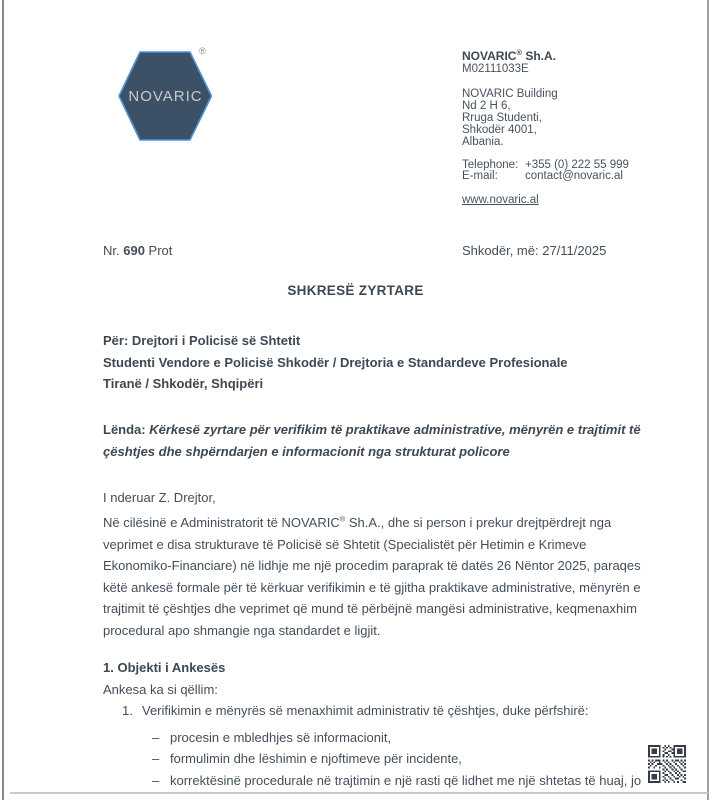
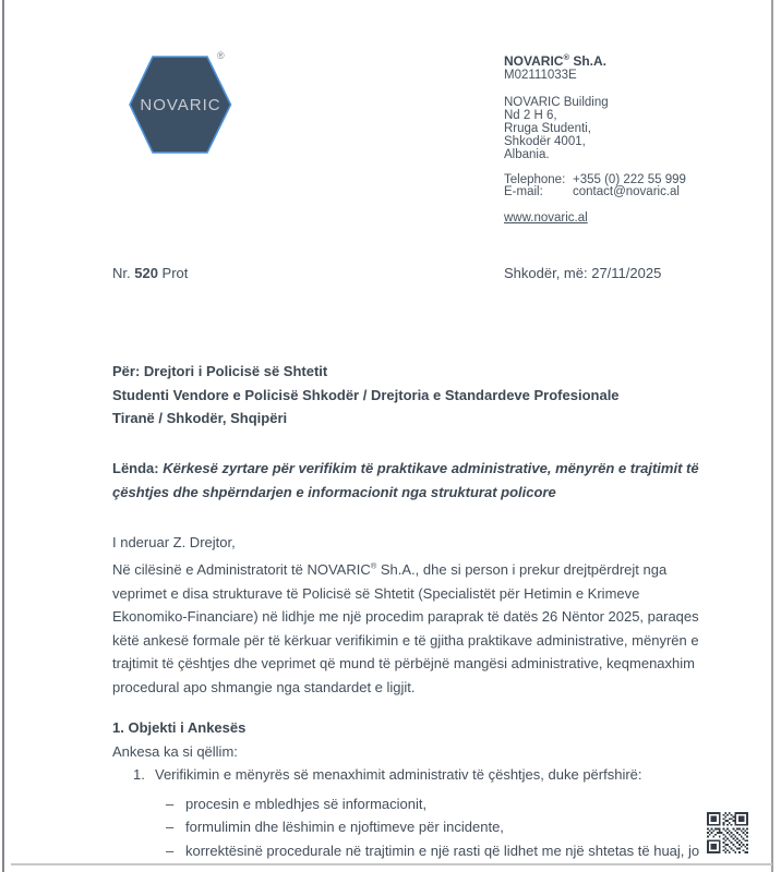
  NOVARIC
  ®
  NOVARIC® Sh.A.
  M02111033E
  NOVARIC Building
  Nd 2 H 6,
  Rruga Studenti,
  Shkodër 4001,
  Albania.
  Telephone:
  +355 (0) 222 55 999
  E-mail:
  contact@novaric.al
  www.novaric.al
- Nr. 690 Prot
+ Nr. 520 Prot
  Shkodër, më: 27/11/2025
- SHKRESË ZYRTARE
  Për: Drejtori i Policisë së Shtetit
  Studenti Vendore e Policisë Shkodër / Drejtoria e Standardeve Profesionale
  Tiranë / Shkodër, Shqipëri
  Lënda: Kërkesë zyrtare për verifikim të praktikave administrative, mënyrën e trajtimit të çështjes dhe shpërndarjen e informacionit nga strukturat policore
  I nderuar Z. Drejtor,
  Në cilësinë e Administratorit të NOVARIC® Sh.A., dhe si person i prekur drejtpërdrejt nga veprimet e disa strukturave të Policisë së Shtetit (Specialistët për Hetimin e Krimeve Ekonomiko-Financiare) në lidhje me një procedim paraprak të datës 26 Nëntor 2025, paraqes këtë ankesë formale për të kërkuar verifikimin e të gjitha praktikave administrative, mënyrën e trajtimit të çështjes dhe veprimet që mund të përbëjnë mangësi administrative, keqmenaxhim procedural apo shmangie nga standardet e ligjit.
  1. Objekti i Ankesës
  Ankesa ka si qëllim:
  1.
  Verifikimin e mënyrës së menaxhimit administrativ të çështjes, duke përfshirë:
  –
  procesin e mbledhjes së informacionit,
  –
  formulimin dhe lëshimin e njoftimeve për incidente,
  –
  korrektësinë procedurale në trajtimin e një rasti që lidhet me një shtetas të huaj, jo
